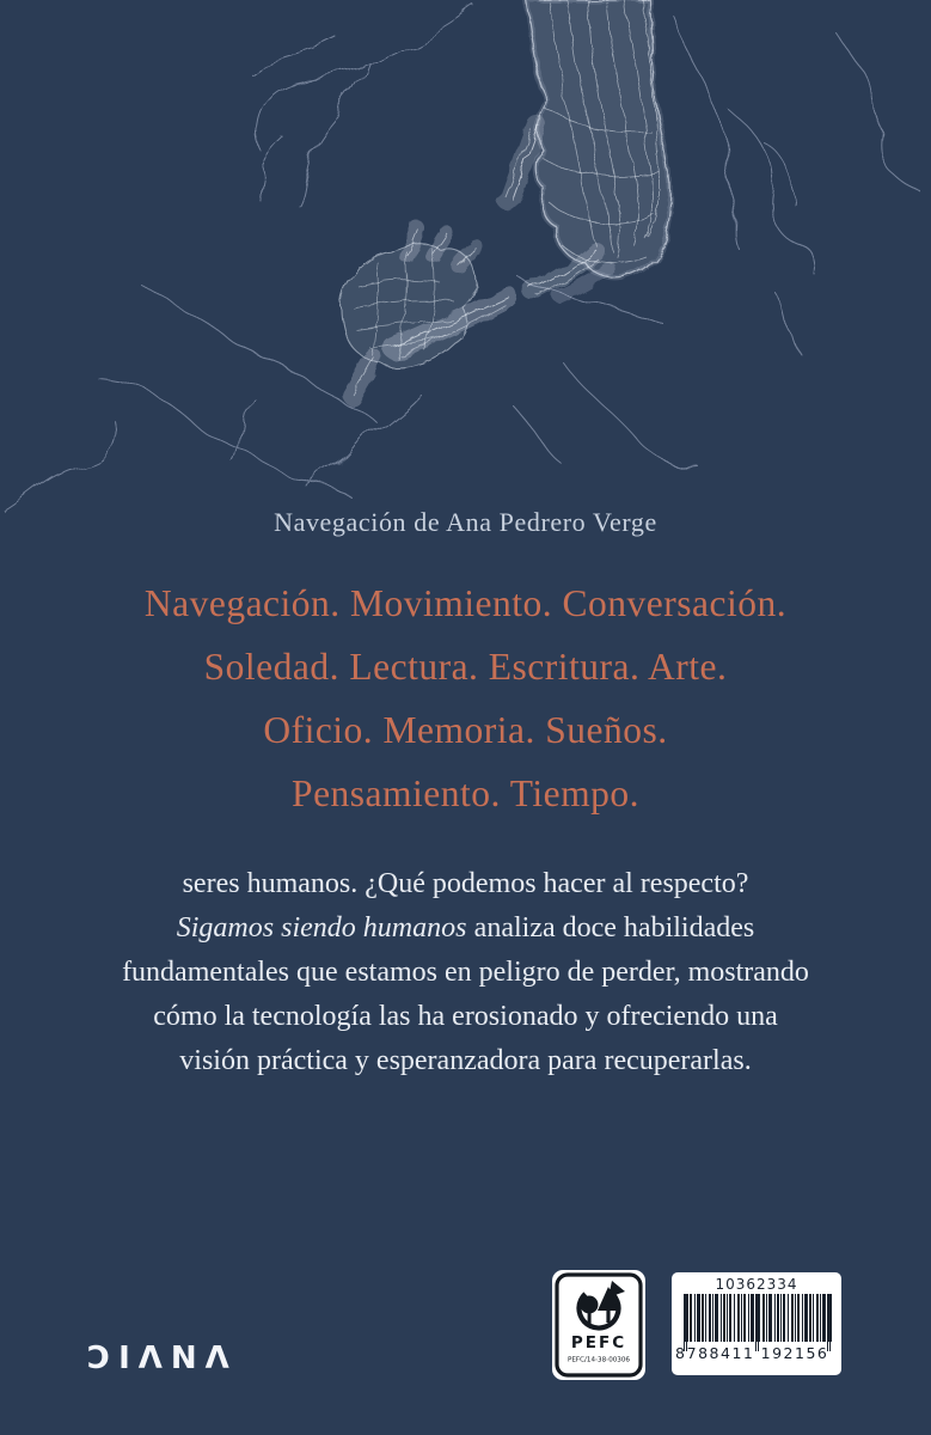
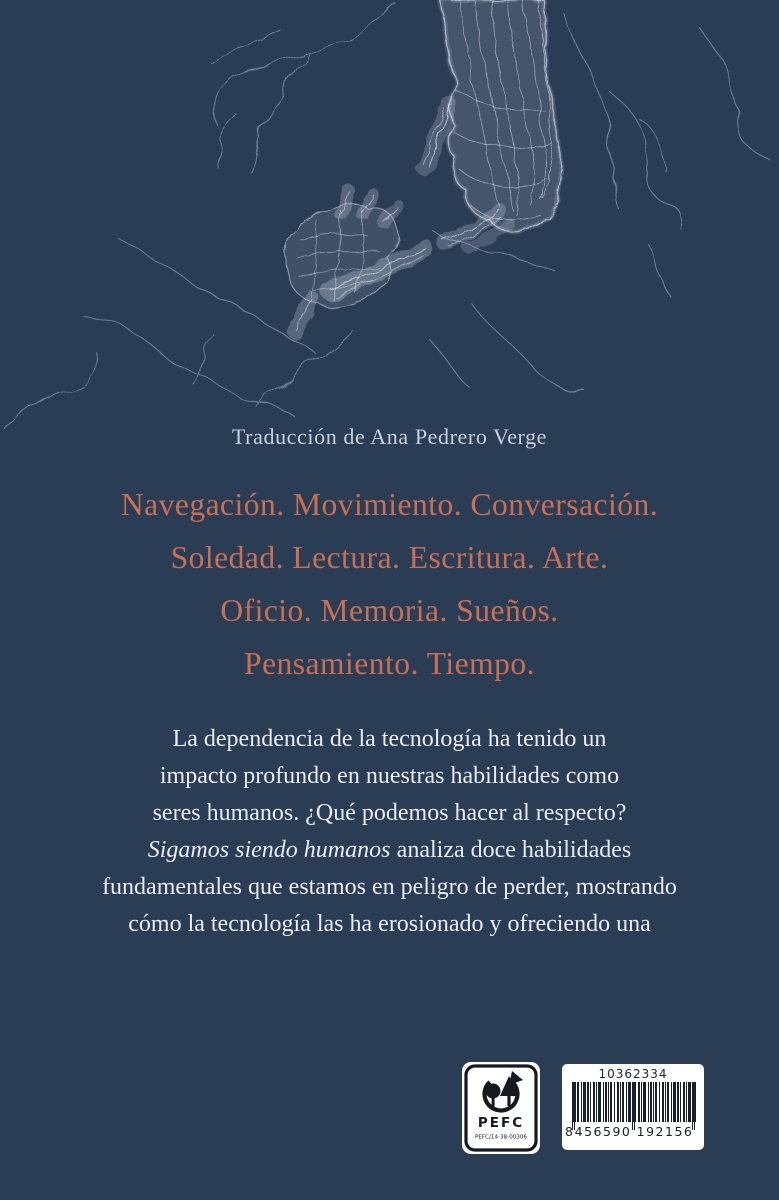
- Navegación de Ana Pedrero Verge
+ Traducción de Ana Pedrero Verge
  Navegación. Movimiento. Conversación.
  Soledad. Lectura. Escritura. Arte.
  Oficio. Memoria. Sueños.
  Pensamiento. Tiempo.
+ La dependencia de la tecnología ha tenido un
+ impacto profundo en nuestras habilidades como
  seres humanos. ¿Qué podemos hacer al respecto?
  Sigamos siendo humanos analiza doce habilidades
  fundamentales que estamos en peligro de perder, mostrando
  cómo la tecnología las ha erosionado y ofreciendo una
- visión práctica y esperanzadora para recuperarlas.
- ƆIΛNΛ
  PEFC
  10362334
  8
- 788411
+ 456590
  192156
